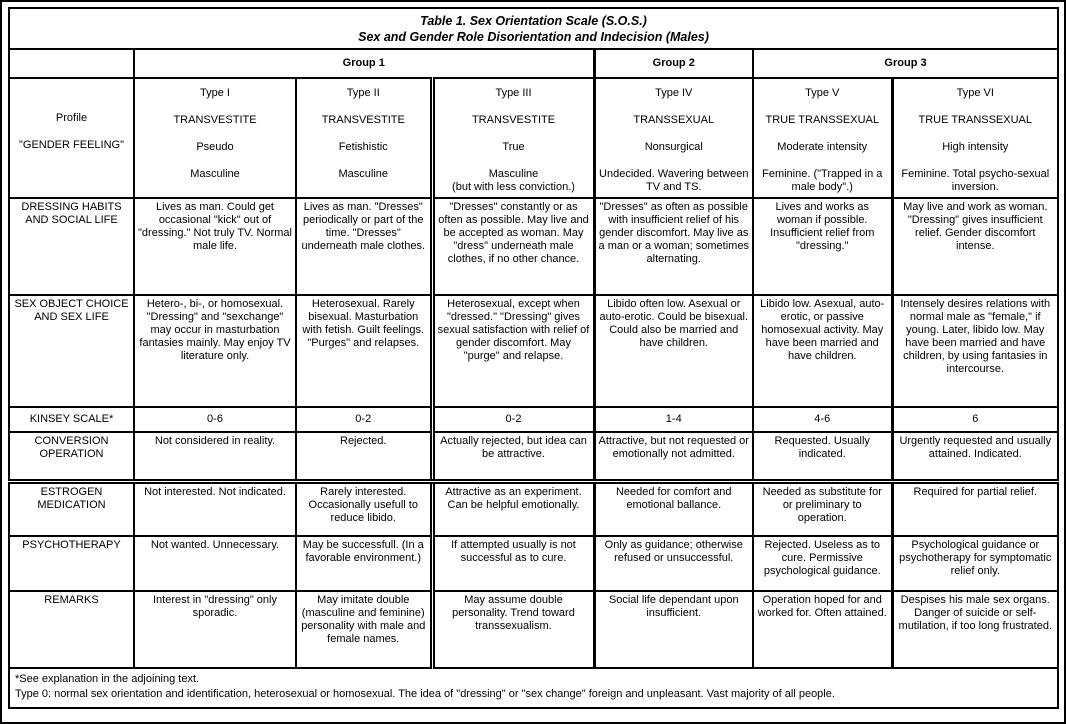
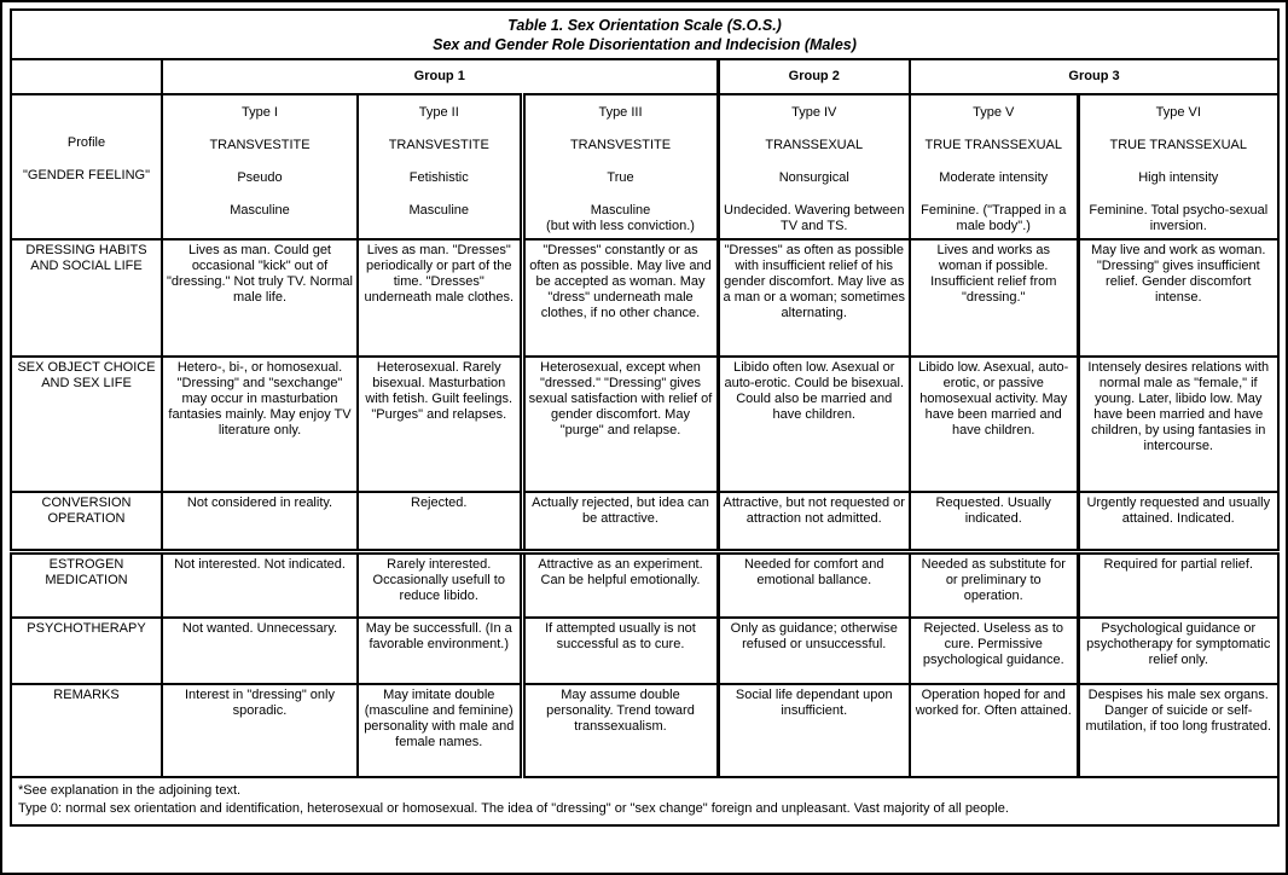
  Table 1. Sex Orientation Scale (S.O.S.) Sex and Gender Role Disorientation and Indecision (Males)
  	Group 1	Group 2	Group 3
  Profile "GENDER FEELING"	Type I TRANSVESTITE Pseudo Masculine	Type II TRANSVESTITE Fetishistic Masculine	Type III TRANSVESTITE True Masculine (but with less conviction.)	Type IV TRANSSEXUAL Nonsurgical Undecided. Wavering between TV and TS.	Type V TRUE TRANSSEXUAL Moderate intensity Feminine. ("Trapped in a male body".)	Type VI TRUE TRANSSEXUAL High intensity Feminine. Total psycho-sexual inversion.
  DRESSING HABITS AND SOCIAL LIFE	Lives as man. Could get occasional "kick" out of "dressing." Not truly TV. Normal male life.	Lives as man. "Dresses" periodically or part of the time. "Dresses" underneath male clothes.	"Dresses" constantly or as often as possible. May live and be accepted as woman. May "dress" underneath male clothes, if no other chance.	"Dresses" as often as possible with insufficient relief of his gender discomfort. May live as a man or a woman; sometimes alternating.	Lives and works as woman if possible. Insufficient relief from "dressing."	May live and work as woman. "Dressing" gives insufficient relief. Gender discomfort intense.
  SEX OBJECT CHOICE AND SEX LIFE	Hetero-, bi-, or homosexual. "Dressing" and "sexchange" may occur in masturbation fantasies mainly. May enjoy TV literature only.	Heterosexual. Rarely bisexual. Masturbation with fetish. Guilt feelings. "Purges" and relapses.	Heterosexual, except when "dressed." "Dressing" gives sexual satisfaction with relief of gender discomfort. May "purge" and relapse.	Libido often low. Asexual or auto-erotic. Could be bisexual. Could also be married and have children.	Libido low. Asexual, auto-erotic, or passive homosexual activity. May have been married and have children.	Intensely desires relations with normal male as "female," if young. Later, libido low. May have been married and have children, by using fantasies in intercourse.
- KINSEY SCALE*	0-6	0-2	0-2	1-4	4-6	6
- CONVERSION OPERATION	Not considered in reality.	Rejected.	Actually rejected, but idea can be attractive.	Attractive, but not requested or emotionally not admitted.	Requested. Usually indicated.	Urgently requested and usually attained. Indicated.
+ CONVERSION OPERATION	Not considered in reality.	Rejected.	Actually rejected, but idea can be attractive.	Attractive, but not requested or attraction not admitted.	Requested. Usually indicated.	Urgently requested and usually attained. Indicated.
  ESTROGEN MEDICATION	Not interested. Not indicated.	Rarely interested. Occasionally usefull to reduce libido.	Attractive as an experiment. Can be helpful emotionally.	Needed for comfort and emotional ballance.	Needed as substitute for or preliminary to operation.	Required for partial relief.
  PSYCHOTHERAPY	Not wanted. Unnecessary.	May be successfull. (In a favorable environment.)	If attempted usually is not successful as to cure.	Only as guidance; otherwise refused or unsuccessful.	Rejected. Useless as to cure. Permissive psychological guidance.	Psychological guidance or psychotherapy for symptomatic relief only.
  REMARKS	Interest in "dressing" only sporadic.	May imitate double (masculine and feminine) personality with male and female names.	May assume double personality. Trend toward transsexualism.	Social life dependant upon insufficient.	Operation hoped for and worked for. Often attained.	Despises his male sex organs. Danger of suicide or self-mutilation, if too long frustrated.
  *See explanation in the adjoining text. Type 0: normal sex orientation and identification, heterosexual or homosexual. The idea of "dressing" or "sex change" foreign and unpleasant. Vast majority of all people.
